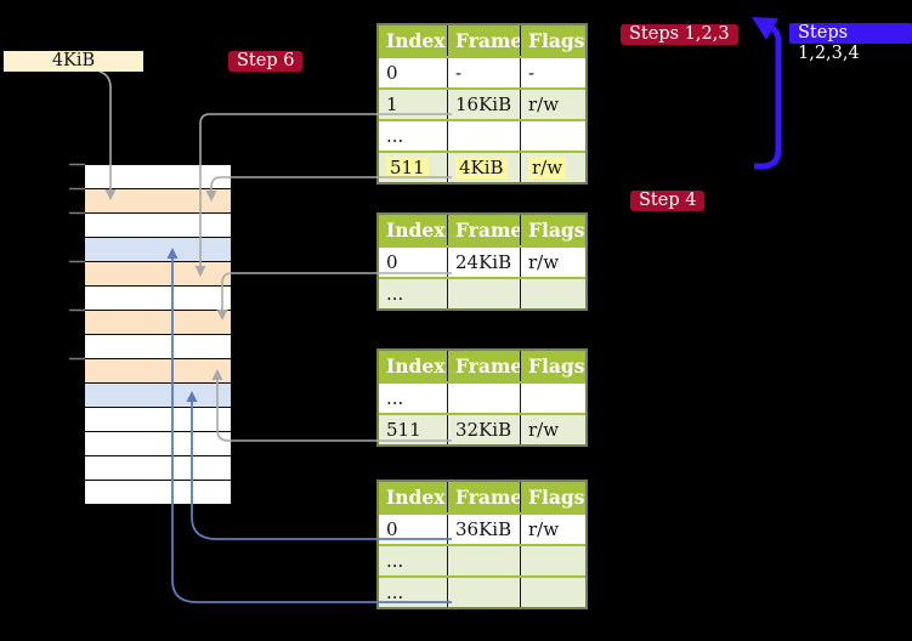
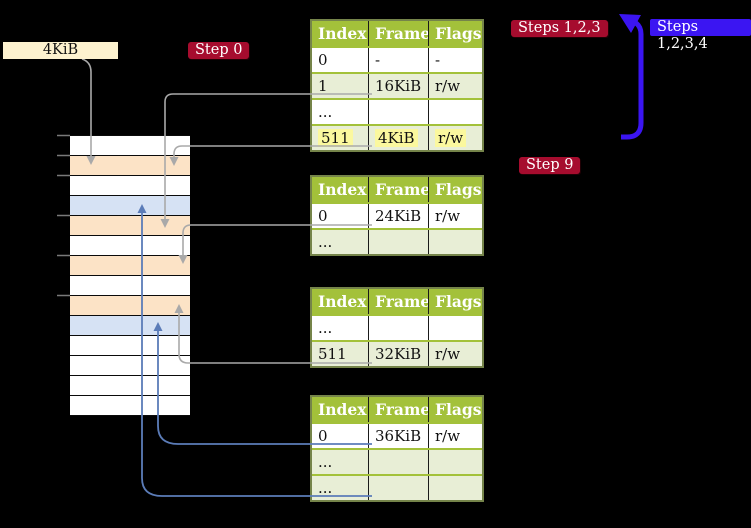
  4KiB
- Step 6
+ Step 0
  Steps 1,2,3
  Steps 1,2,3,4
- Step 4
+ Step 9
  Index
  Frame
  Flags
  0
  -
  -
  1
  16KiB
  r/w
  ...
  511
  4KiB
  r/w
  Index
  Frame
  Flags
  0
  24KiB
  r/w
  ...
  Index
  Frame
  Flags
  ...
  511
  32KiB
  r/w
  Index
  Frame
  Flags
  0
  36KiB
  r/w
  ...
  ...
